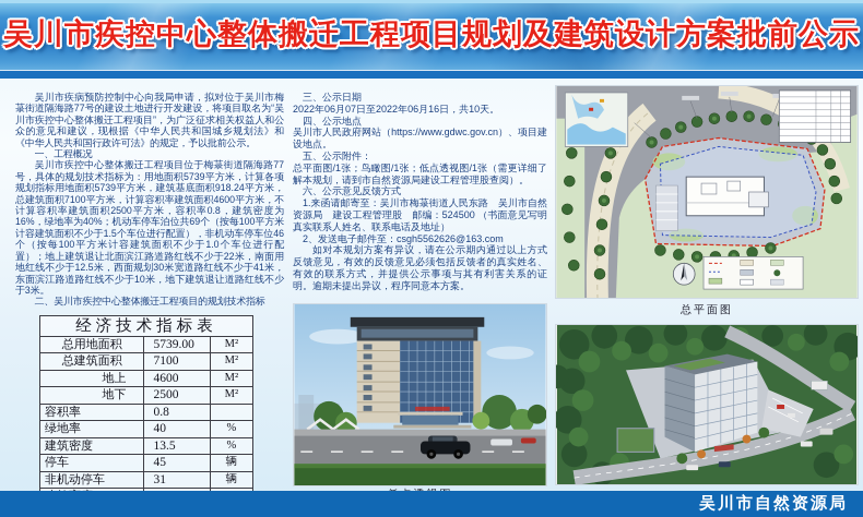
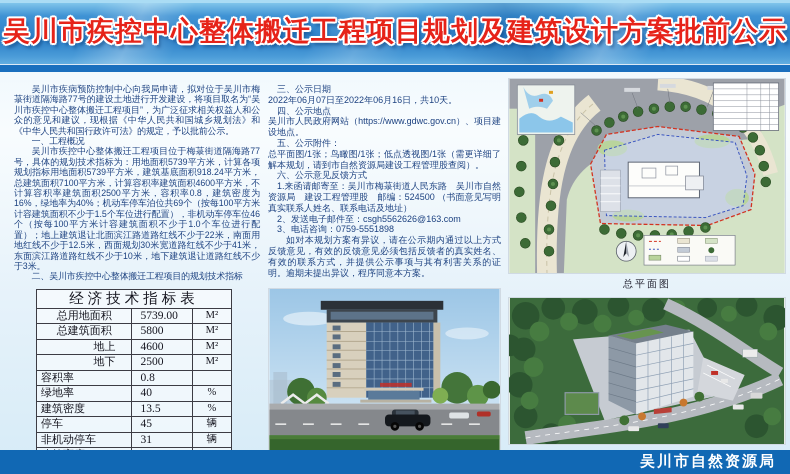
  吴川市疾控中心整体搬迁工程项目规划及建筑设计方案批前公示
  吴川市疾病预防控制中心向我局申请，拟对位于吴川市梅菉街道隔海路77号的建设土地进行开发建设，将项目取名为“吴川市疾控中心整体搬迁工程项目”，为广泛征求相关权益人和公众的意见和建议，现根据《中华人民共和国城乡规划法》和《中华人民共和国行政许可法》的规定，予以批前公示。
  一、工程概况
  吴川市疾控中心整体搬迁工程项目位于梅菉街道隔海路77号，具体的规划技术指标为：用地面积5739平方米，计算各项规划指标用地面积5739平方米，建筑基底面积918.24平方米，总建筑面积7100平方米，计算容积率建筑面积4600平方米，不计算容积率建筑面积2500平方米，容积率0.8，建筑密度为16%，绿地率为40%；机动车停车泊位共69个（按每100平方米计容建筑面积不少于1.5个车位进行配置），非机动车停车位46个（按每100平方米计容建筑面积不少于1.0个车位进行配置）；地上建筑退让北面滨江路道路红线不少于22米，南面用地红线不少于12.5米，西面规划30米宽道路红线不少于41米，东面滨江路道路红线不少于10米，地下建筑退让道路红线不少于3米。
  二、吴川市疾控中心整体搬迁工程项目的规划技术指标
  经济技术指标表
  总用地面积	5739.00	M²
- 总建筑面积	7100	M²
+ 总建筑面积	5800	M²
  地上	4600	M²
  地下	2500	M²
  容积率	0.8
  绿地率	40	%
  建筑密度	13.5	%
  停车	45	辆
  非机动停车	31	辆
  三、公示日期
  2022年06月07日至2022年06月16日，共10天。
  四、公示地点
  吴川市人民政府网站（https://www.gdwc.gov.cn）、项目建设地点。
  五、公示附件：
  总平面图/1张；鸟瞰图/1张；低点透视图/1张（需更详细了解本规划，请到市自然资源局建设工程管理股查阅）。
  六、公示意见反馈方式
  1.来函请邮寄至：吴川市梅菉街道人民东路 吴川市自然资源局 建设工程管理股 邮编：524500 （书面意见写明真实联系人姓名、联系电话及地址）
  2、发送电子邮件至：csgh5562626@163.com
+ 3、电话咨询：0759-5551898
  如对本规划方案有异议，请在公示期内通过以上方式反馈意见，有效的反馈意见必须包括反馈者的真实姓名、有效的联系方式，并提供公示事项与其有利害关系的证明。逾期未提出异议，程序同意本方案。
  总平面图
  吴川市自然资源局
